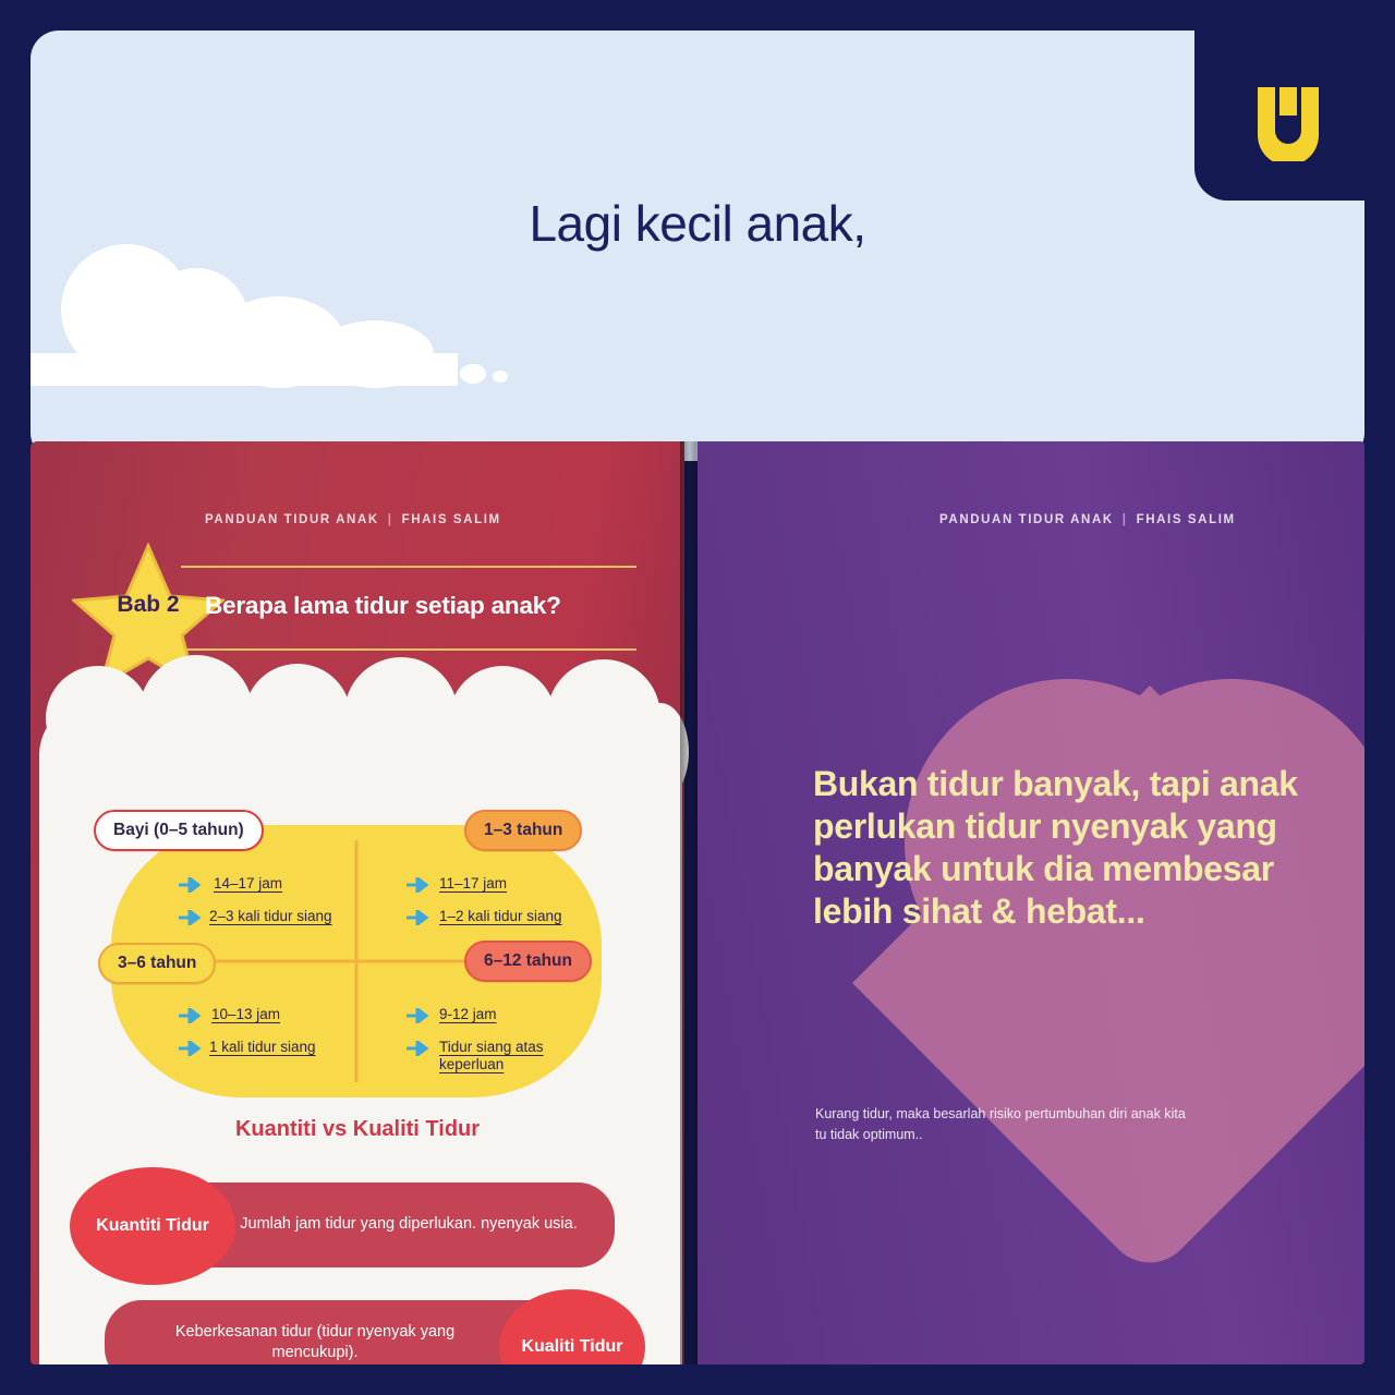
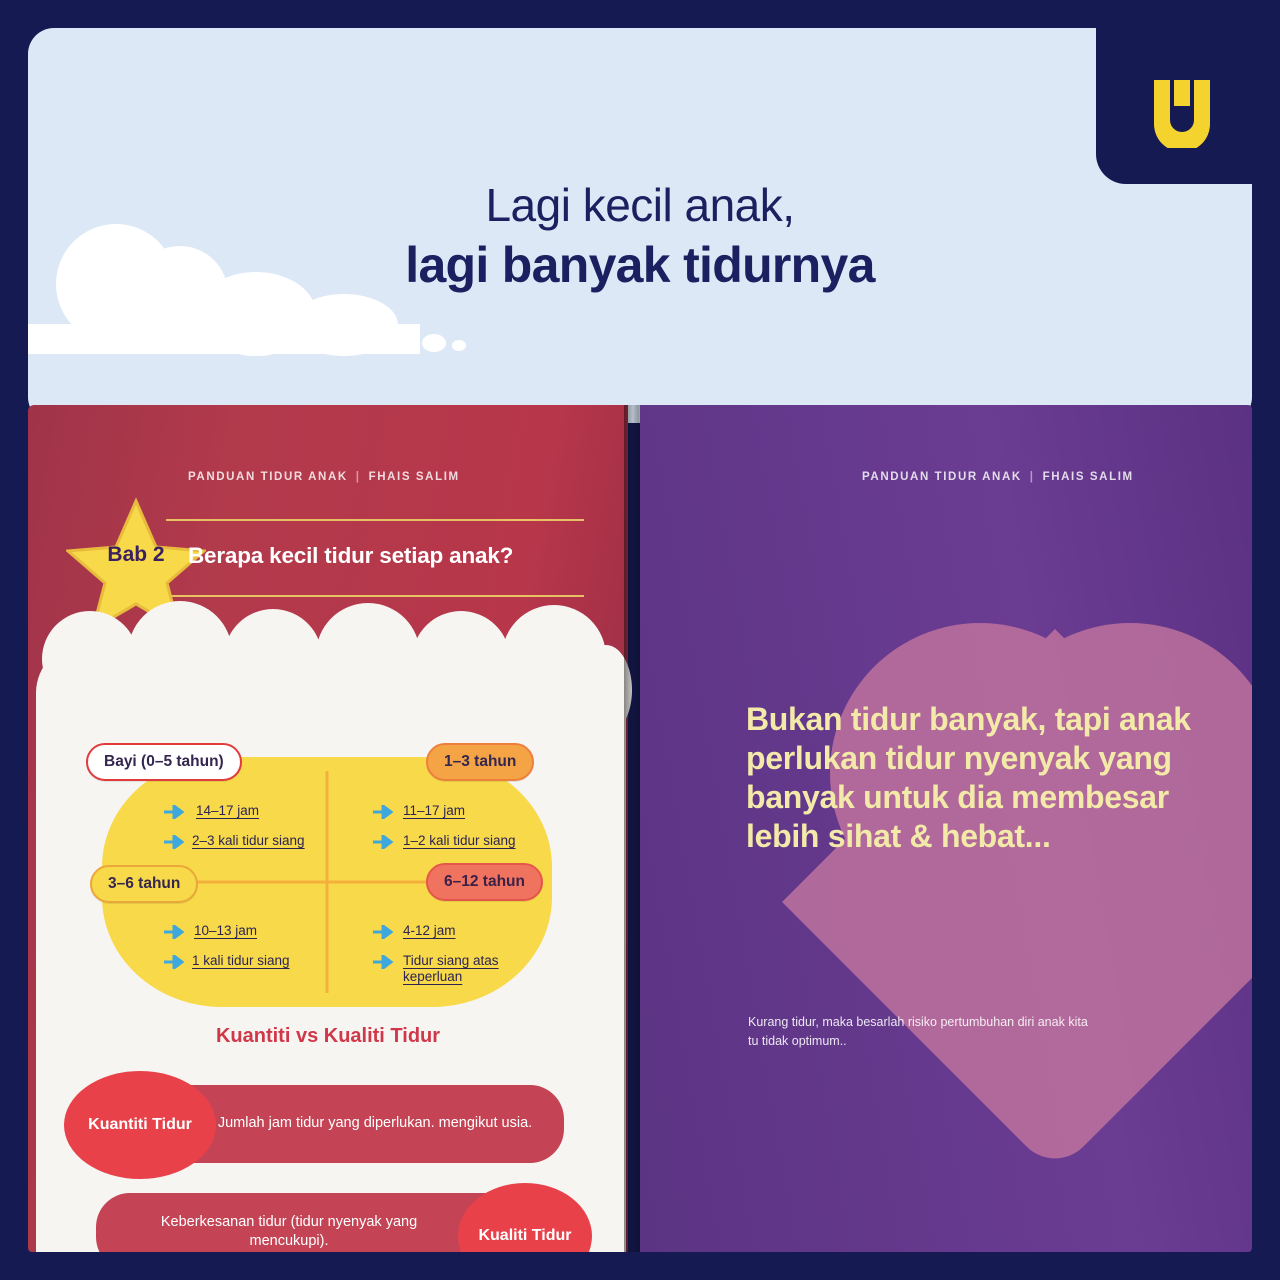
  Lagi kecil anak,
+ lagi banyak tidurnya
  PANDUAN TIDUR ANAK | FHAIS SALIM
  Bab 2
- Berapa lama tidur setiap anak?
+ Berapa kecil tidur setiap anak?
  Bayi (0–5 tahun)
  1–3 tahun
  3–6 tahun
  6–12 tahun
  14–17 jam
  2–3 kali tidur siang
  11–17 jam
  1–2 kali tidur siang
  10–13 jam
  1 kali tidur siang
- 9-12 jam
+ 4-12 jam
  Tidur siang atas keperluan
  Kuantiti vs Kualiti Tidur
- Jumlah jam tidur yang diperlukan. nyenyak usia.
+ Jumlah jam tidur yang diperlukan. mengikut usia.
  Kuantiti Tidur
  Keberkesanan tidur (tidur nyenyak yang mencukupi).
  Kualiti Tidur
  PANDUAN TIDUR ANAK | FHAIS SALIM
  Bukan tidur banyak, tapi anak perlukan tidur nyenyak yang banyak untuk dia membesar lebih sihat & hebat...
  Kurang tidur, maka besarlah risiko pertumbuhan diri anak kita tu tidak optimum..
